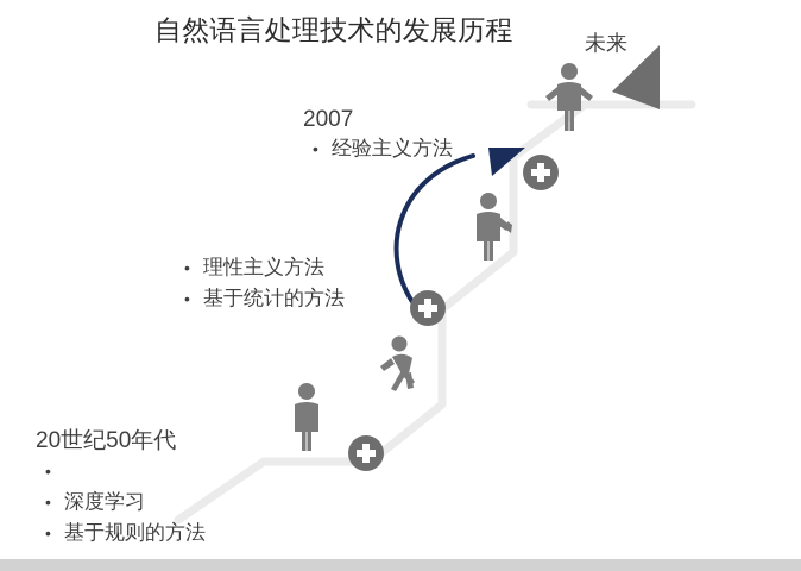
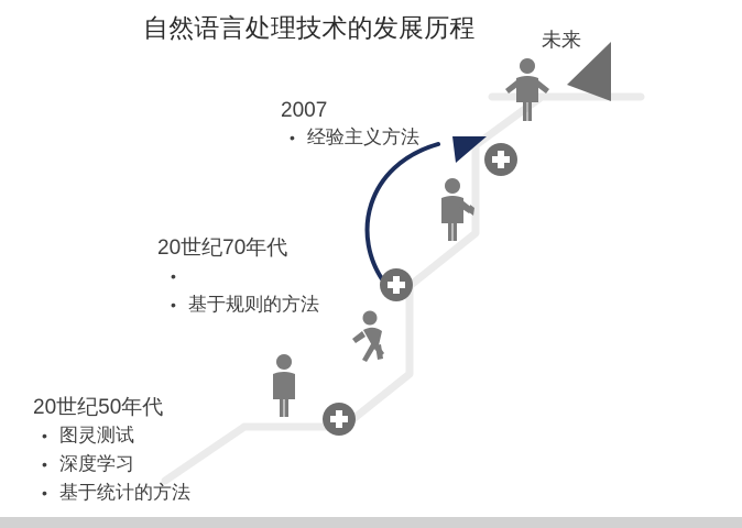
  自然语言处理技术的发展历程
  未来
  2007
  •
  经验主义方法
+ 20世纪70年代
  •
- 理性主义方法
  •
- 基于统计的方法
+ 基于规则的方法
  20世纪50年代
  •
+ 图灵测试
  •
  深度学习
  •
- 基于规则的方法
+ 基于统计的方法
